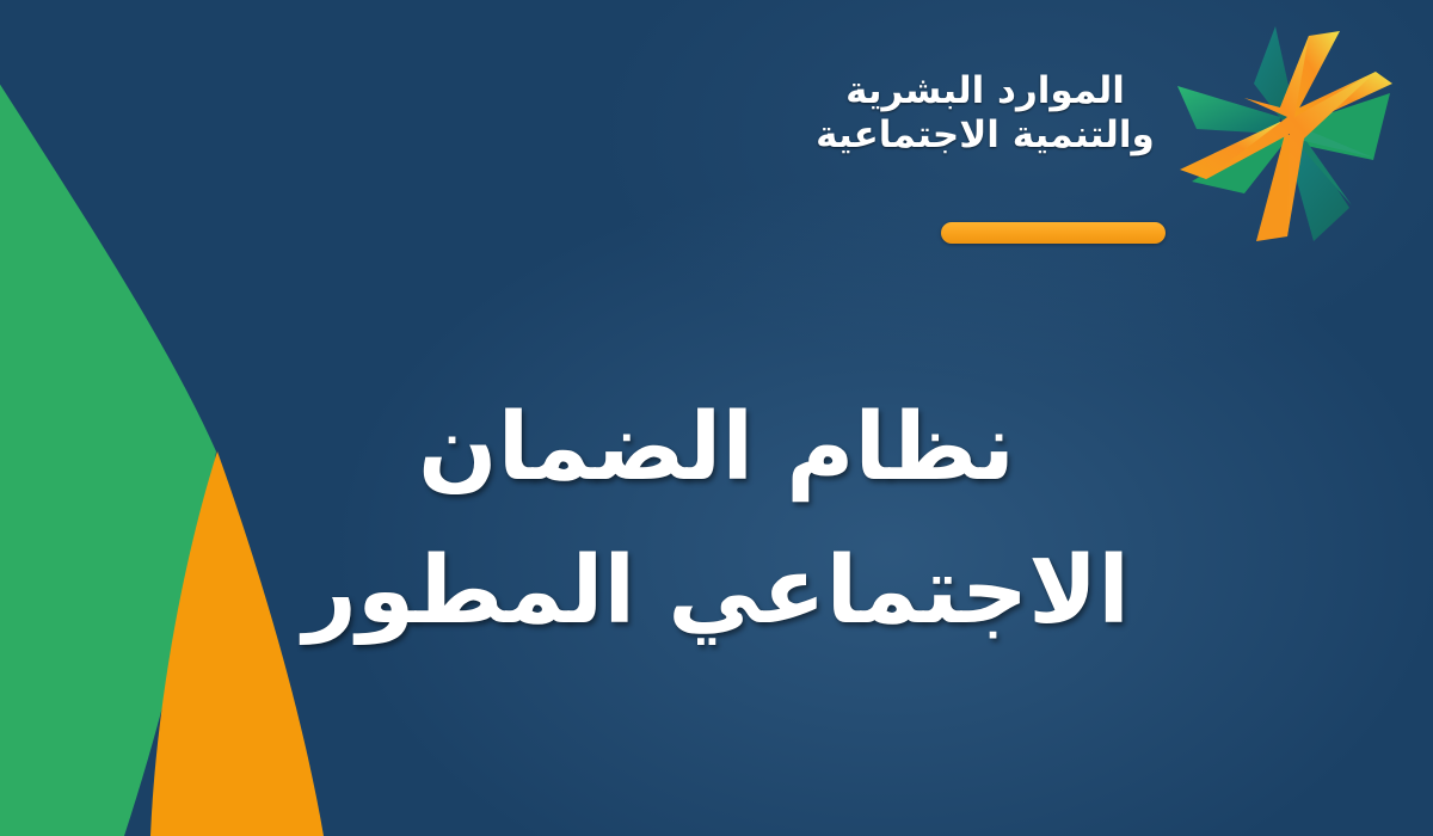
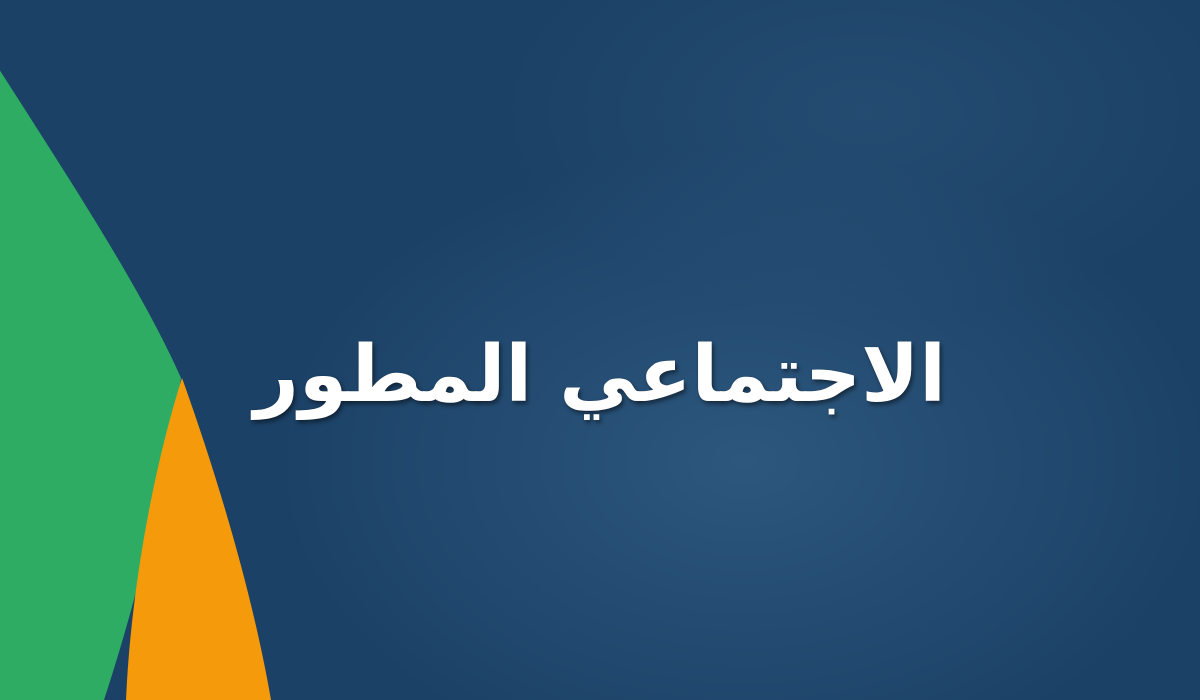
- الموارد البشرية
- والتنمية الاجتماعية
- نظام الضمان
  الاجتماعي المطور
